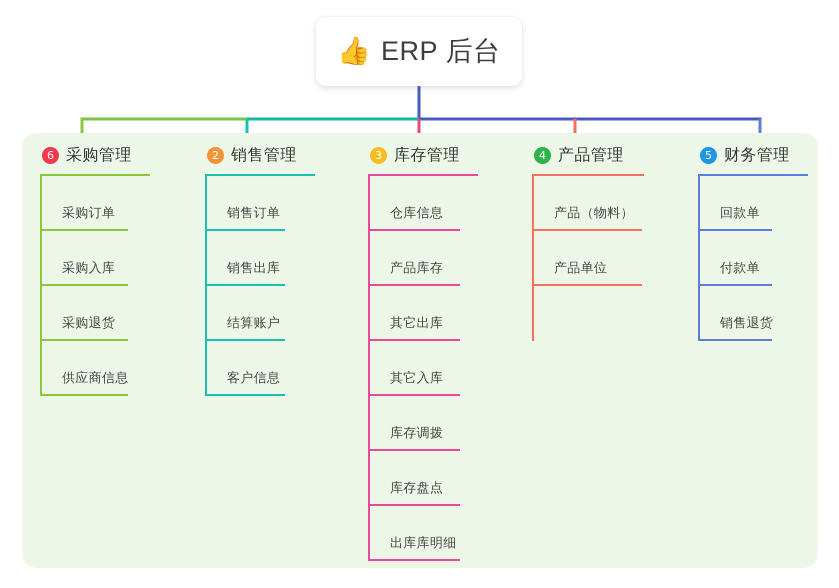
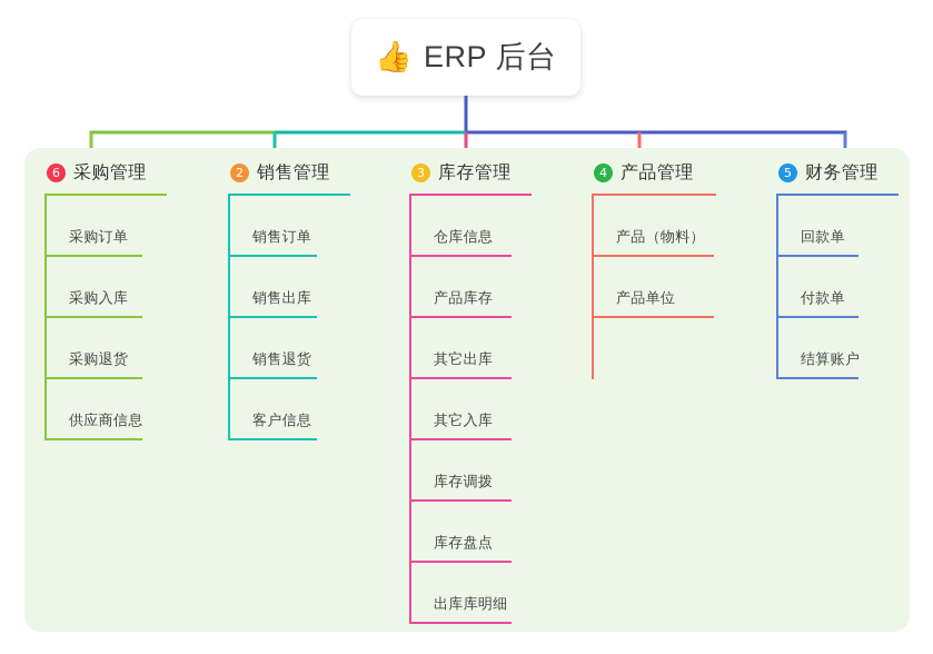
  👍
  ERP 后台
  6
  采购管理
  采购订单
  采购入库
  采购退货
  供应商信息
  2
  销售管理
  销售订单
  销售出库
- 结算账户
+ 销售退货
  客户信息
  3
  库存管理
  仓库信息
  产品库存
  其它出库
  其它入库
  库存调拨
  库存盘点
  出库库明细
  4
  产品管理
  产品（物料）
  产品单位
  5
  财务管理
  回款单
  付款单
- 销售退货
+ 结算账户
